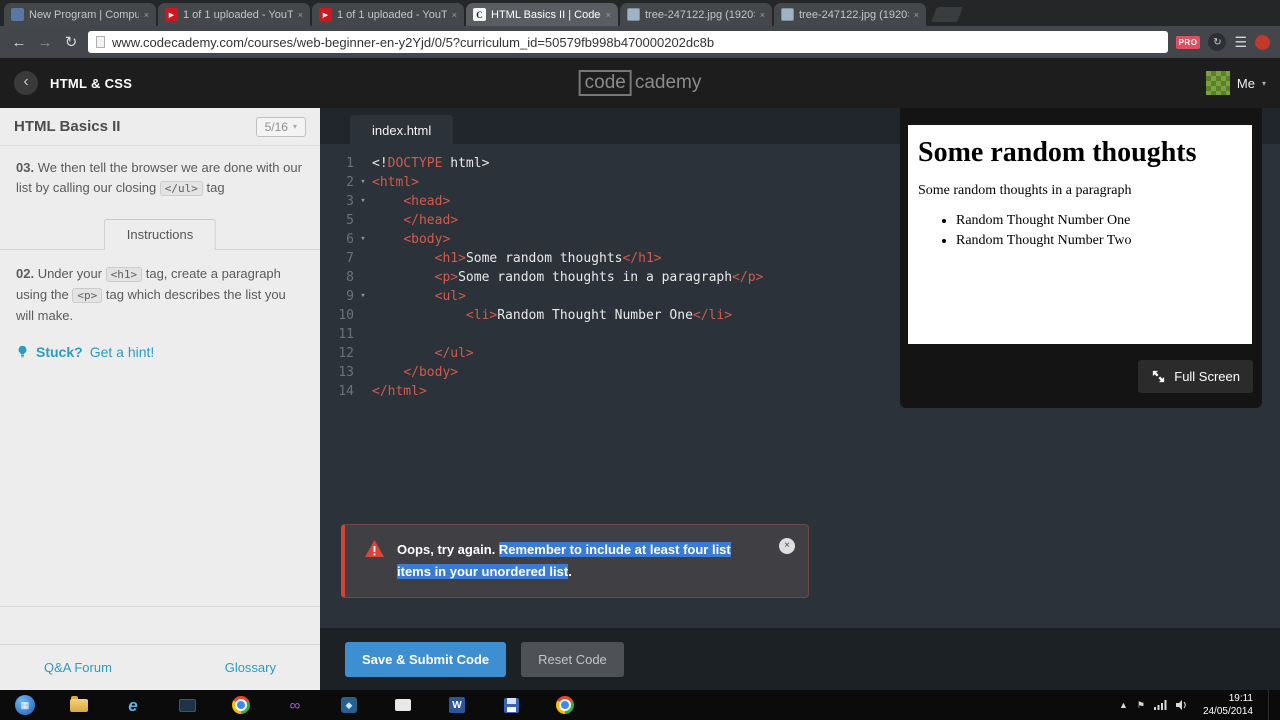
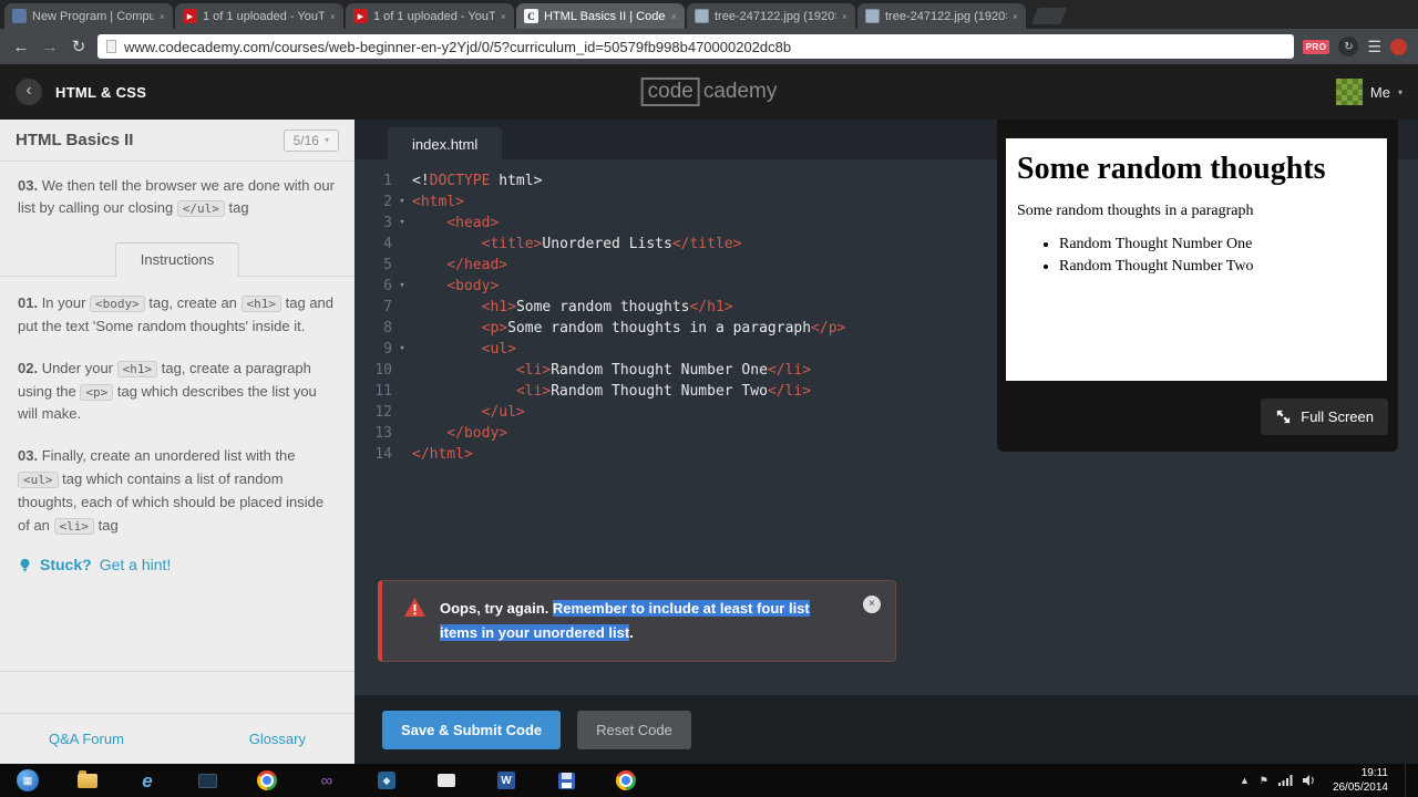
  New Program | Compu
  ×
  1 of 1 uploaded - YouT
  ×
  1 of 1 uploaded - YouT
  ×
  C
  HTML Basics II | Code
  ×
  tree-247122.jpg (1920
  ×
  tree-247122.jpg (1920
  ×
  ←
  →
  ↻
  www.codecademy.com/courses/web-beginner-en-y2Yjd/0/5?curriculum_id=50579fb998b470000202dc8b
  PRO
  ↻
  ☰
  ‹
  HTML & CSS
  code
  cademy
  Me
  ▾
  HTML Basics II
  5/16
  ▾
  03. We then tell the browser we are done with our list by calling our closing </ul> tag
  Instructions
+ 01. In your <body> tag, create an <h1> tag and put the text 'Some random thoughts' inside it.
  02. Under your <h1> tag, create a paragraph using the <p> tag which describes the list you will make.
+ 03. Finally, create an unordered list with the <ul> tag which contains a list of random thoughts, each of which should be placed inside of an <li> tag
  Stuck?
  Get a hint!
  Q&A Forum
  Glossary
  index.html
  1
  <!DOCTYPE html>
  2
  ▾
  <html>
  3
  ▾
  <head>
+ 4
+ <title>Unordered Lists</title>
  5
  </head>
  6
  ▾
  <body>
  7
  <h1>Some random thoughts</h1>
  8
  <p>Some random thoughts in a paragraph</p>
  9
  ▾
  <ul>
  10
  <li>Random Thought Number One</li>
  11
+ <li>Random Thought Number Two</li>
  12
  </ul>
  13
  </body>
  14
  </html>
  Oops, try again. Remember to include at least four list items in your unordered list.
  ×
  Save & Submit Code
  Reset Code
  Some random thoughts
  Some random thoughts in a paragraph
  Random Thought Number One
  Random Thought Number Two
  Full Screen
  ▦
  e
  ∞
  ◆
  W
  ▲
  ⚑
  19:11
- 24/05/2014
+ 26/05/2014
